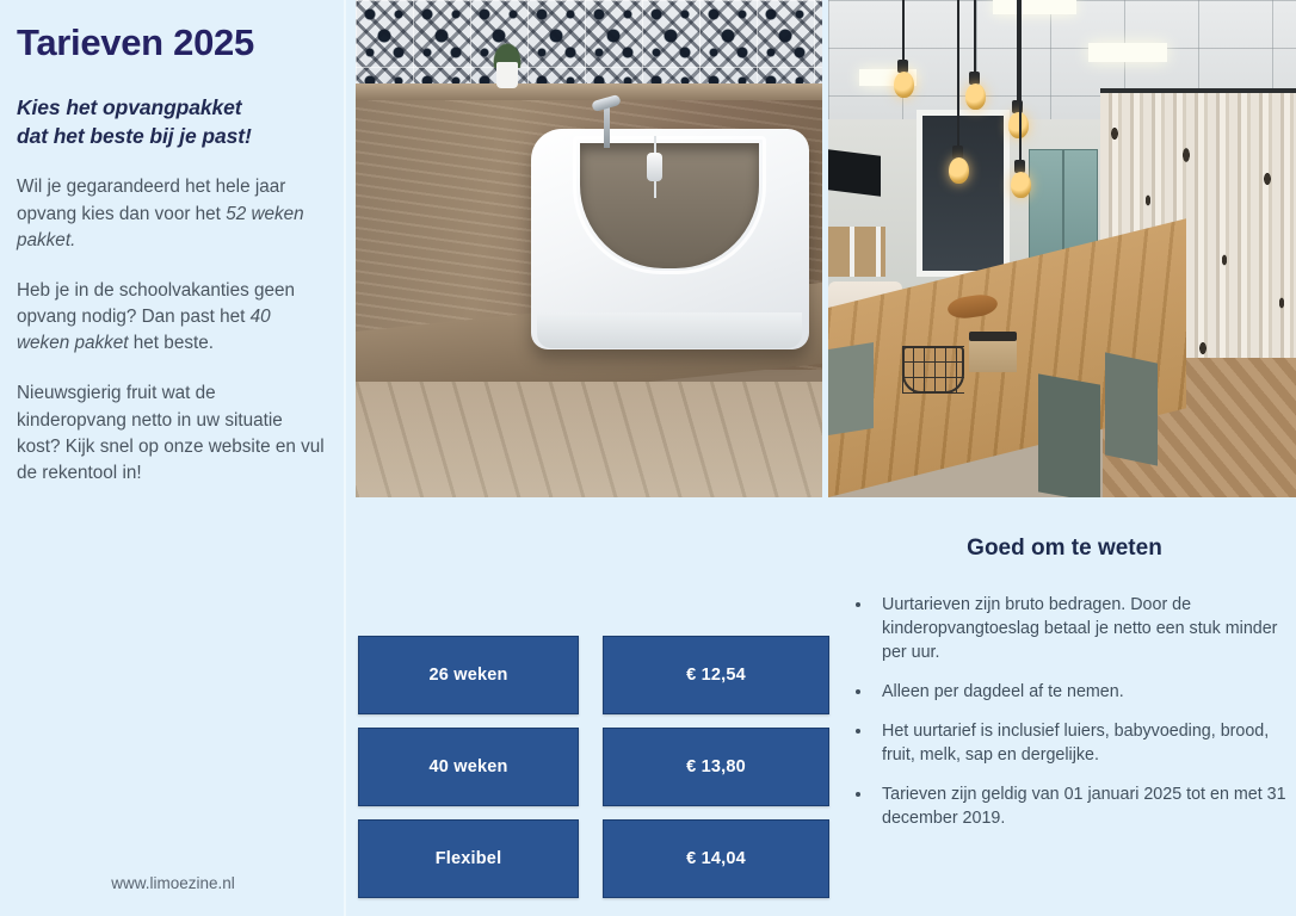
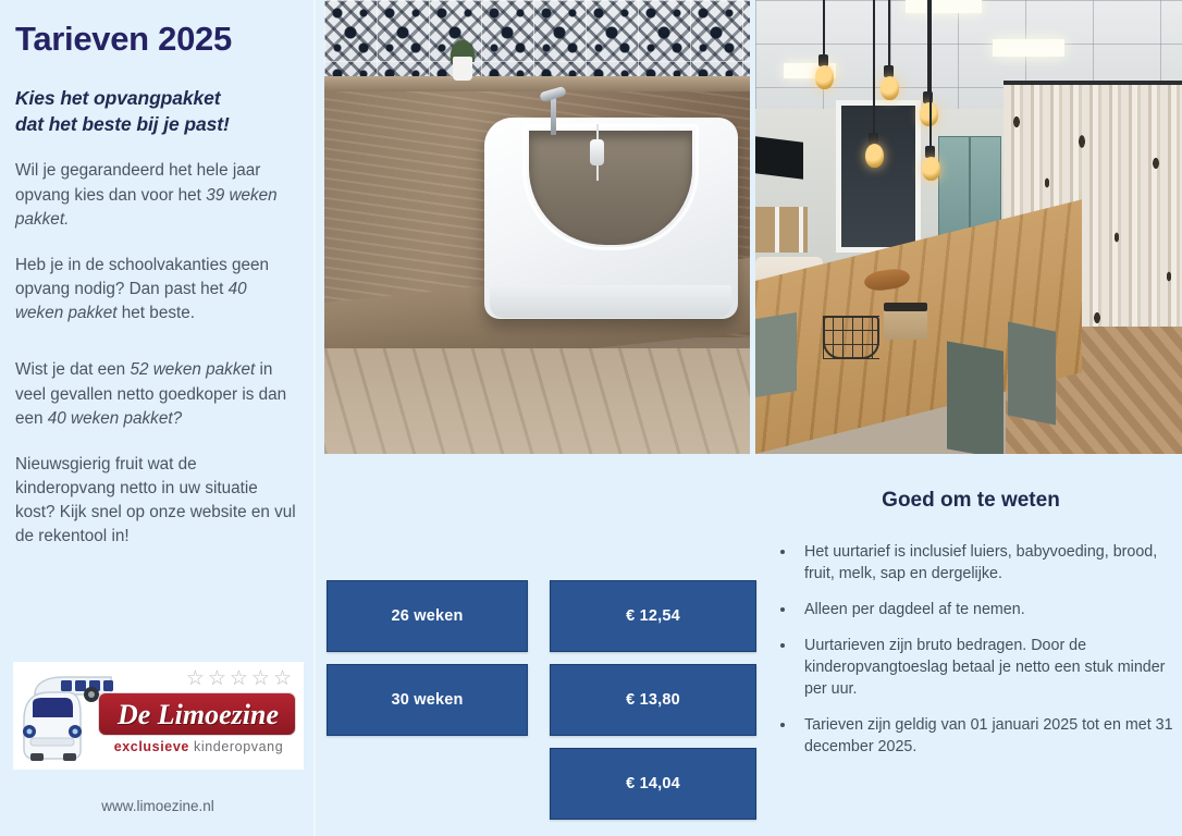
  Tarieven 2025
  Kies het opvangpakket
  dat het beste bij je past!
- Wil je gegarandeerd het hele jaar opvang kies dan voor het 52 weken pakket.
+ Wil je gegarandeerd het hele jaar opvang kies dan voor het 39 weken pakket.
  Heb je in de schoolvakanties geen opvang nodig? Dan past het 40 weken pakket het beste.
+ Wist je dat een 52 weken pakket in veel gevallen netto goedkoper is dan een 40 weken pakket?
  Nieuwsgierig fruit wat de kinderopvang netto in uw situatie kost? Kijk snel op onze website en vul de rekentool in!
+ ☆☆☆☆☆
+ De Limoezine
+ exclusieve kinderopvang
  www.limoezine.nl
  26 weken
  € 12,54
- 40 weken
+ 30 weken
  € 13,80
- Flexibel
  € 14,04
  Goed om te weten
- Uurtarieven zijn bruto bedragen. Door de kinderopvangtoeslag betaal je netto een stuk minder per uur.
+ Het uurtarief is inclusief luiers, babyvoeding, brood, fruit, melk, sap en dergelijke.
  Alleen per dagdeel af te nemen.
- Het uurtarief is inclusief luiers, babyvoeding, brood, fruit, melk, sap en dergelijke.
+ Uurtarieven zijn bruto bedragen. Door de kinderopvangtoeslag betaal je netto een stuk minder per uur.
- Tarieven zijn geldig van 01 januari 2025 tot en met 31 december 2019.
+ Tarieven zijn geldig van 01 januari 2025 tot en met 31 december 2025.
